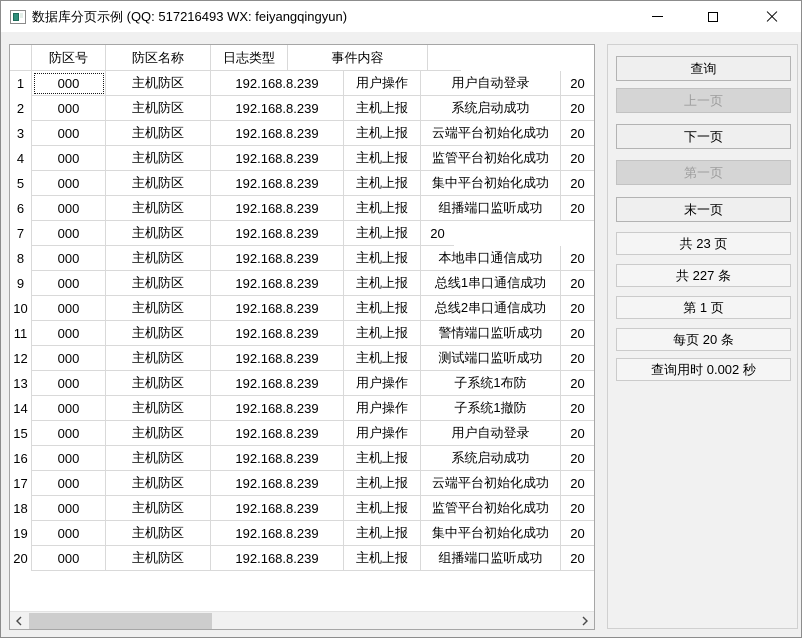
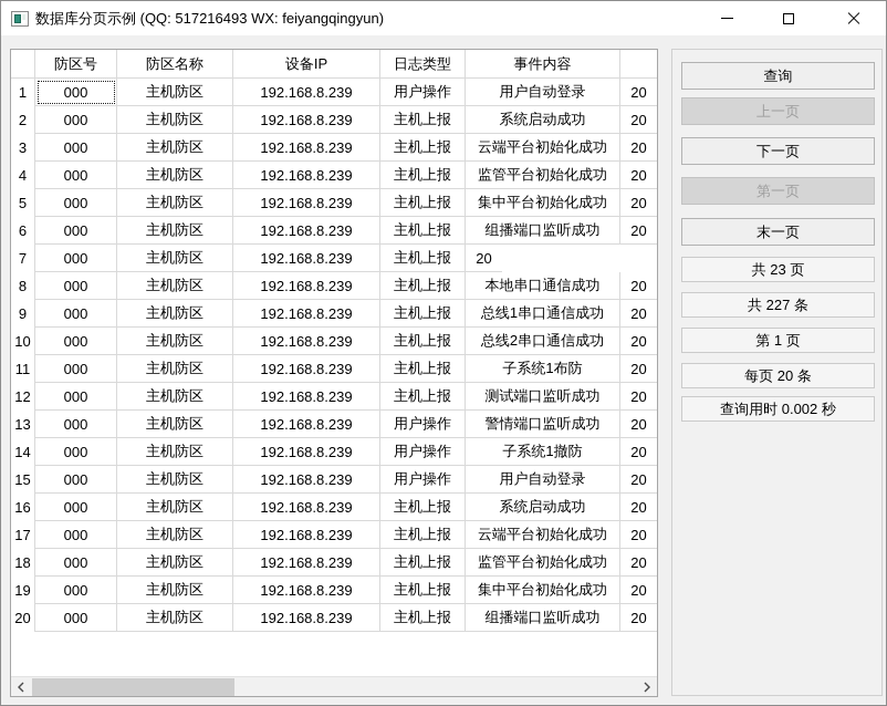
  数据库分页示例 (QQ: 517216493 WX: feiyangqingyun)
  防区号
  防区名称
+ 设备IP
  日志类型
  事件内容
  1
  000
  主机防区
  192.168.8.239
  用户操作
  用户自动登录
  20
  2
  000
  主机防区
  192.168.8.239
  主机上报
  系统启动成功
  20
  3
  000
  主机防区
  192.168.8.239
  主机上报
  云端平台初始化成功
  20
  4
  000
  主机防区
  192.168.8.239
  主机上报
  监管平台初始化成功
  20
  5
  000
  主机防区
  192.168.8.239
  主机上报
  集中平台初始化成功
  20
  6
  000
  主机防区
  192.168.8.239
  主机上报
  组播端口监听成功
  20
  7
  000
  主机防区
  192.168.8.239
  主机上报
  20
  8
  000
  主机防区
  192.168.8.239
  主机上报
  本地串口通信成功
  20
  9
  000
  主机防区
  192.168.8.239
  主机上报
  总线1串口通信成功
  20
  10
  000
  主机防区
  192.168.8.239
  主机上报
  总线2串口通信成功
  20
  11
  000
  主机防区
  192.168.8.239
  主机上报
- 警情端口监听成功
+ 子系统1布防
  20
  12
  000
  主机防区
  192.168.8.239
  主机上报
  测试端口监听成功
  20
  13
  000
  主机防区
  192.168.8.239
  用户操作
- 子系统1布防
+ 警情端口监听成功
  20
  14
  000
  主机防区
  192.168.8.239
  用户操作
  子系统1撤防
  20
  15
  000
  主机防区
  192.168.8.239
  用户操作
  用户自动登录
  20
  16
  000
  主机防区
  192.168.8.239
  主机上报
  系统启动成功
  20
  17
  000
  主机防区
  192.168.8.239
  主机上报
  云端平台初始化成功
  20
  18
  000
  主机防区
  192.168.8.239
  主机上报
  监管平台初始化成功
  20
  19
  000
  主机防区
  192.168.8.239
  主机上报
  集中平台初始化成功
  20
  20
  000
  主机防区
  192.168.8.239
  主机上报
  组播端口监听成功
  20
  查询
  上一页
  下一页
  第一页
  末一页
  共 23 页
  共 227 条
  第 1 页
  每页 20 条
  查询用时 0.002 秒
